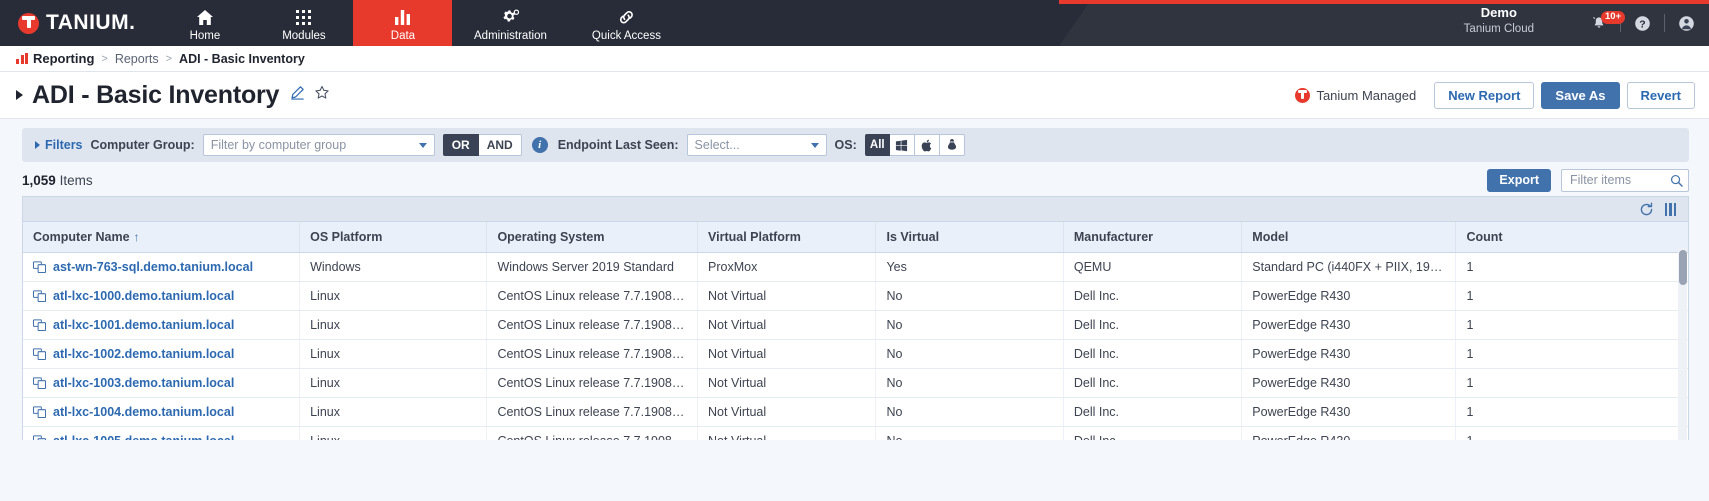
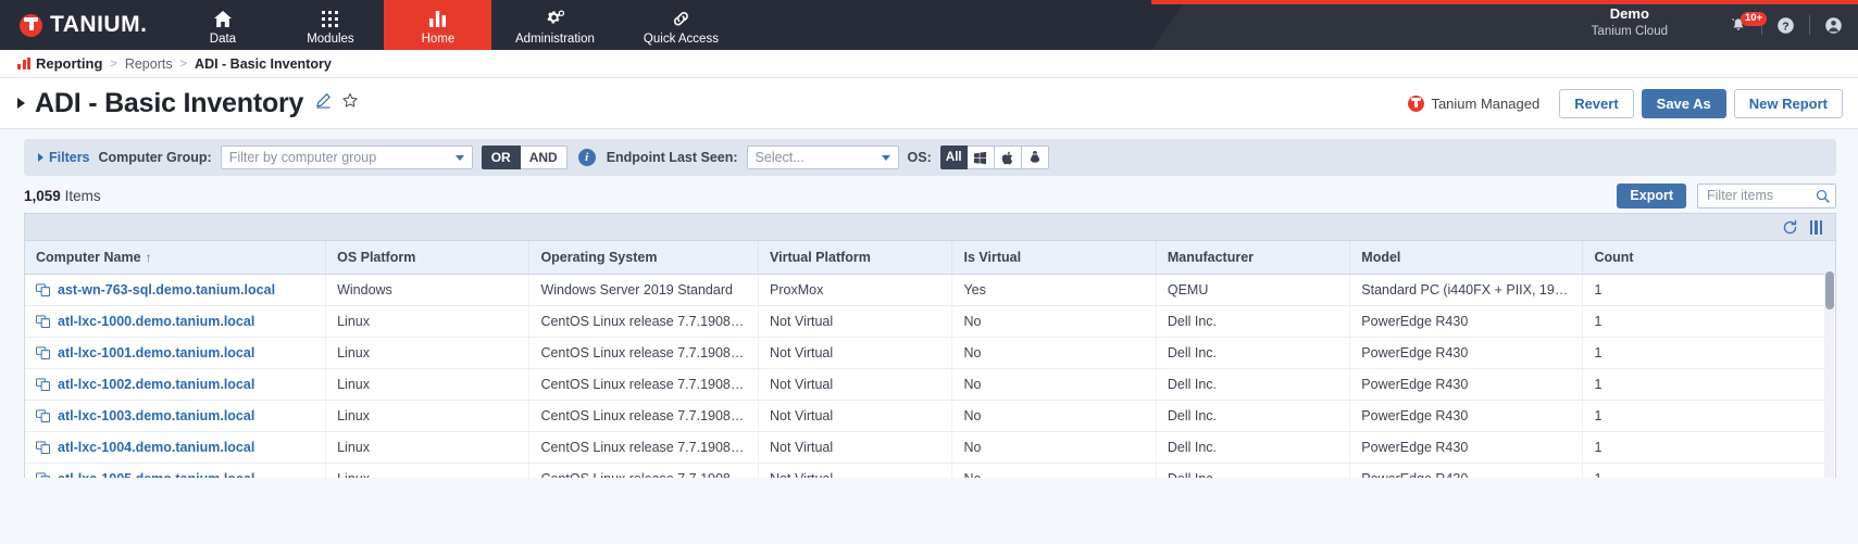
  TANIUM.
- Home
+ Data
  Modules
- Data
+ Home
  Administration
  Quick Access
  Demo
  Tanium Cloud
  10+
  ?
  Reporting
  >
  Reports
  >
  ADI - Basic Inventory
  ADI - Basic Inventory
  Tanium Managed
- New Report
+ Revert
  Save As
- Revert
+ New Report
  Filters
  Computer Group:
  Filter by computer group
  OR
  AND
  i
  Endpoint Last Seen:
  Select...
  OS:
  All
  1,059 Items
  Export
  Filter items
  Computer Name ↑	OS Platform	Operating System	Virtual Platform	Is Virtual	Manufacturer	Model	Count
  ast-wn-763-sql.demo.tanium.local	Windows	Windows Server 2019 Standard	ProxMox	Yes	QEMU	Standard PC (i440FX + PIIX, 1996)	1
  atl-lxc-1000.demo.tanium.local	Linux	CentOS Linux release 7.7.1908 (Co	Not Virtual	No	Dell Inc.	PowerEdge R430	1
  atl-lxc-1001.demo.tanium.local	Linux	CentOS Linux release 7.7.1908 (Co	Not Virtual	No	Dell Inc.	PowerEdge R430	1
  atl-lxc-1002.demo.tanium.local	Linux	CentOS Linux release 7.7.1908 (Co	Not Virtual	No	Dell Inc.	PowerEdge R430	1
  atl-lxc-1003.demo.tanium.local	Linux	CentOS Linux release 7.7.1908 (Co	Not Virtual	No	Dell Inc.	PowerEdge R430	1
  atl-lxc-1004.demo.tanium.local	Linux	CentOS Linux release 7.7.1908 (Co	Not Virtual	No	Dell Inc.	PowerEdge R430	1
